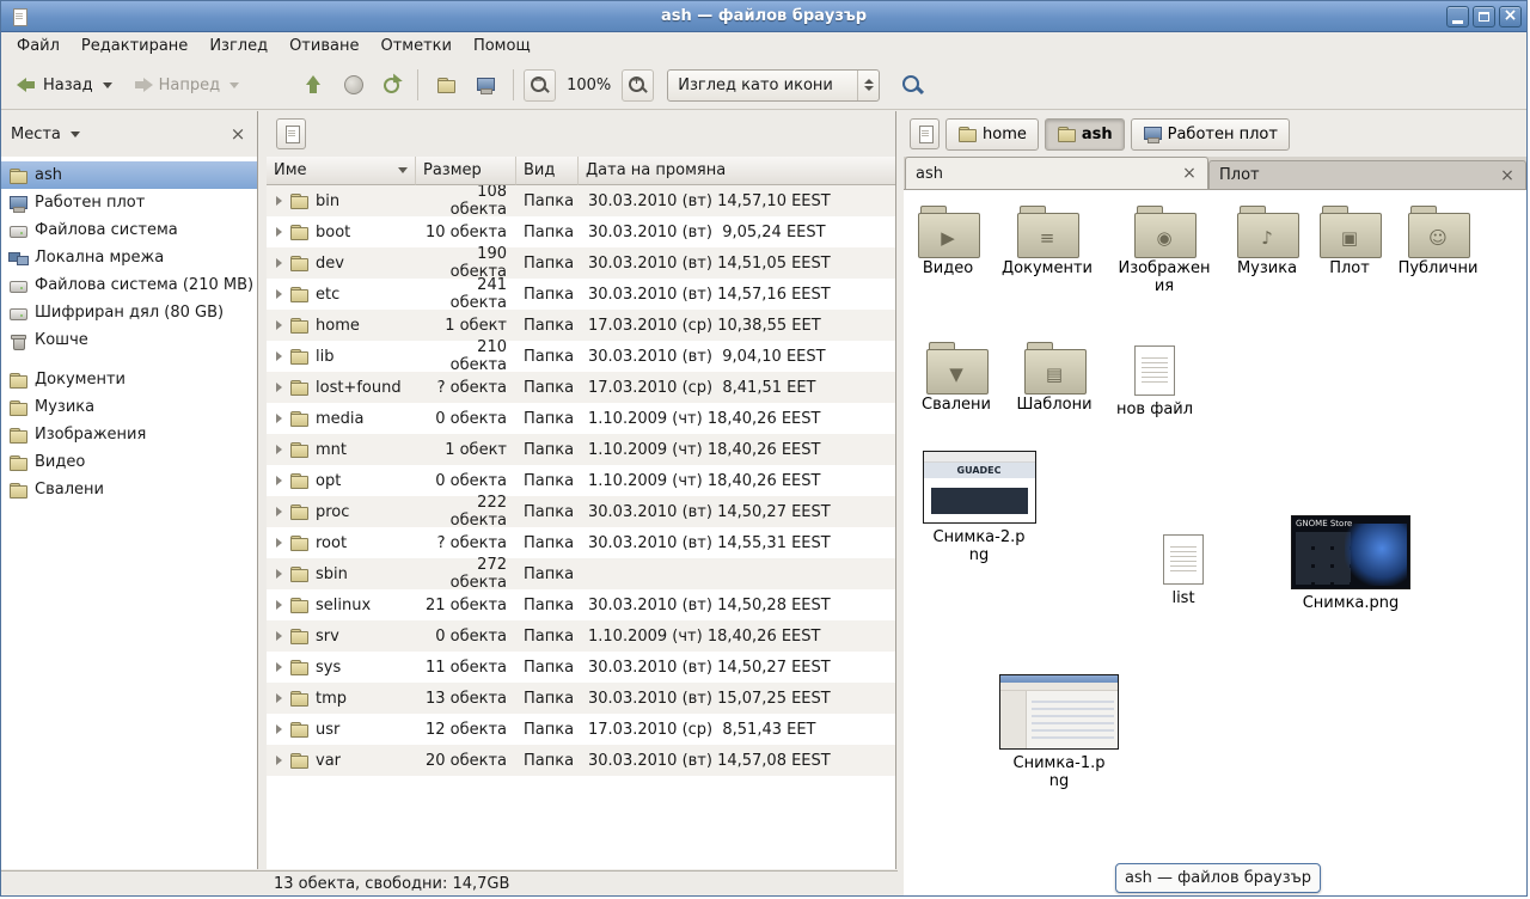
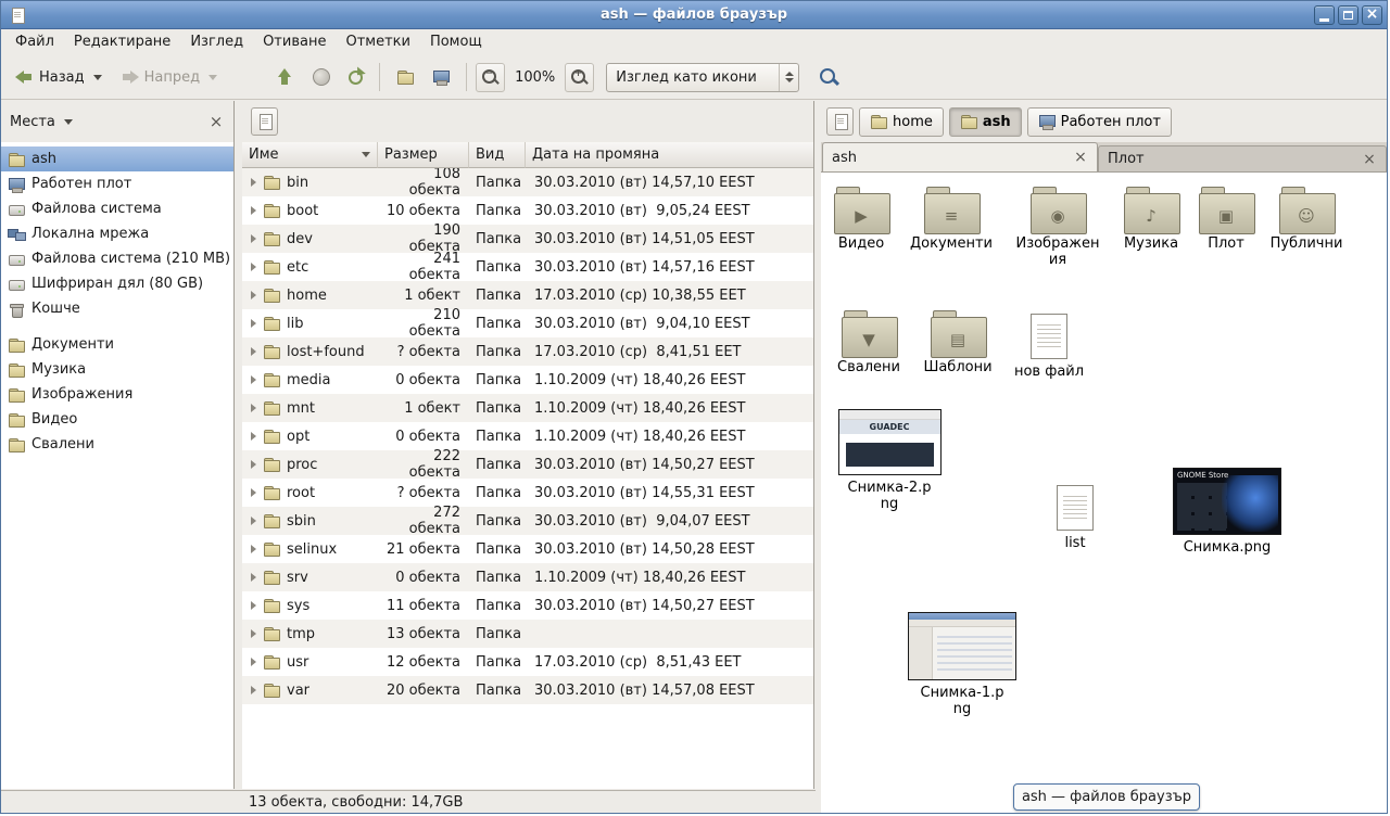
  ash — файлов браузър
  Файл
  Редактиране
  Изглед
  Отиване
  Отметки
  Помощ
  Назад
  Напред
  100%
  Изглед като икони
  Места
  ash
  Работен плот
  Файлова система
  Локална мрежа
  Файлова система (210 MB)
  Шифриран дял (80 GB)
  Кошче
  Документи
  Музика
  Изображения
  Видео
  Свалени
  Име
  Размер
  Вид
  Дата на промяна
  bin
  108 обекта
  Папка
  30.03.2010 (вт) 14,57,10 EEST
  boot
  10 обекта
  Папка
  30.03.2010 (вт) 9,05,24 EEST
  dev
  190 обекта
  Папка
  30.03.2010 (вт) 14,51,05 EEST
  etc
  241 обекта
  Папка
  30.03.2010 (вт) 14,57,16 EEST
  home
  1 обект
  Папка
  17.03.2010 (ср) 10,38,55 EET
  lib
  210 обекта
  Папка
  30.03.2010 (вт) 9,04,10 EEST
  lost+found
  ? обекта
  Папка
  17.03.2010 (ср) 8,41,51 EET
  media
  0 обекта
  Папка
  1.10.2009 (чт) 18,40,26 EEST
  mnt
  1 обект
  Папка
  1.10.2009 (чт) 18,40,26 EEST
  opt
  0 обекта
  Папка
  1.10.2009 (чт) 18,40,26 EEST
  proc
  222 обекта
  Папка
  30.03.2010 (вт) 14,50,27 EEST
  root
  ? обекта
  Папка
  30.03.2010 (вт) 14,55,31 EEST
  sbin
  272 обекта
  Папка
+ 30.03.2010 (вт) 9,04,07 EEST
  selinux
  21 обекта
  Папка
  30.03.2010 (вт) 14,50,28 EEST
  srv
  0 обекта
  Папка
  1.10.2009 (чт) 18,40,26 EEST
  sys
  11 обекта
  Папка
  30.03.2010 (вт) 14,50,27 EEST
  tmp
  13 обекта
  Папка
- 30.03.2010 (вт) 15,07,25 EEST
  usr
  12 обекта
  Папка
  17.03.2010 (ср) 8,51,43 EET
  var
  20 обекта
  Папка
  30.03.2010 (вт) 14,57,08 EEST
  home
  ash
  Работен плот
  ash
  Плот
  Видео
  Документи
  Изображения
  Музика
  Плот
  Публични
  Свалени
  Шаблони
  нов файл
  GUADEC
  Снимка-2.png
  list
  GNOME Store
  Снимка.png
  Снимка-1.png
  13 обекта, свободни: 14,7GB
  ash — файлов браузър
